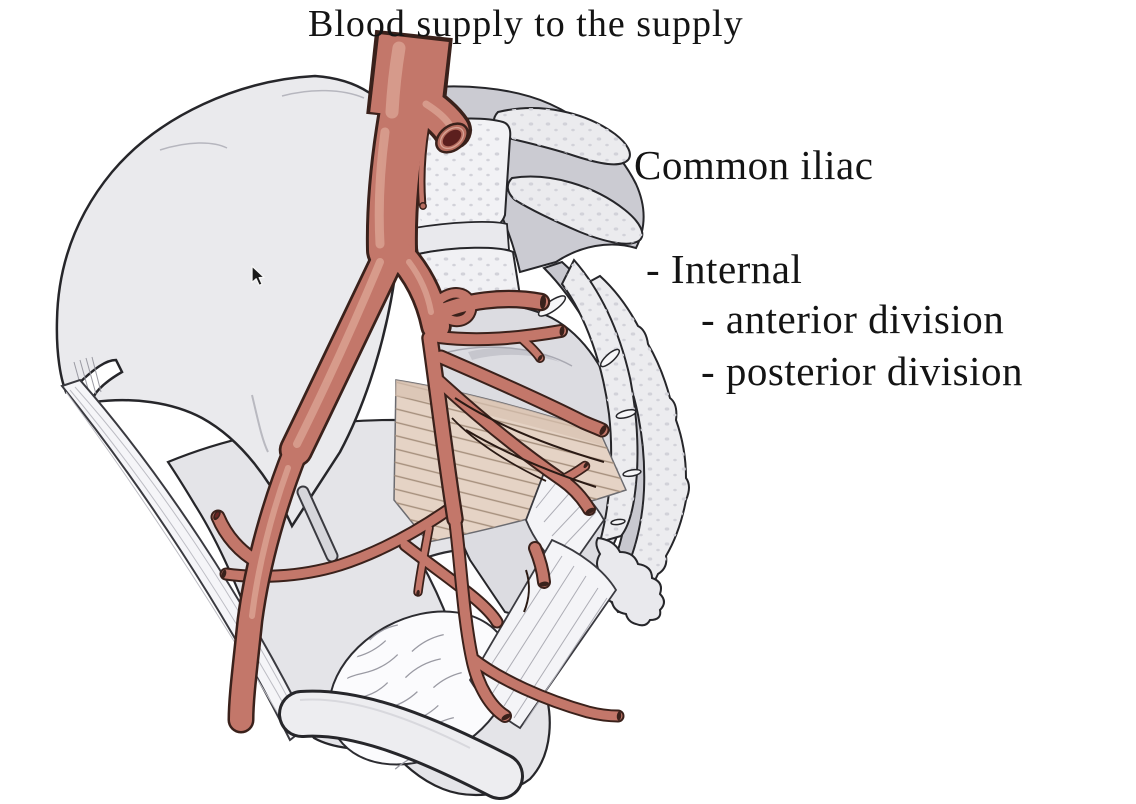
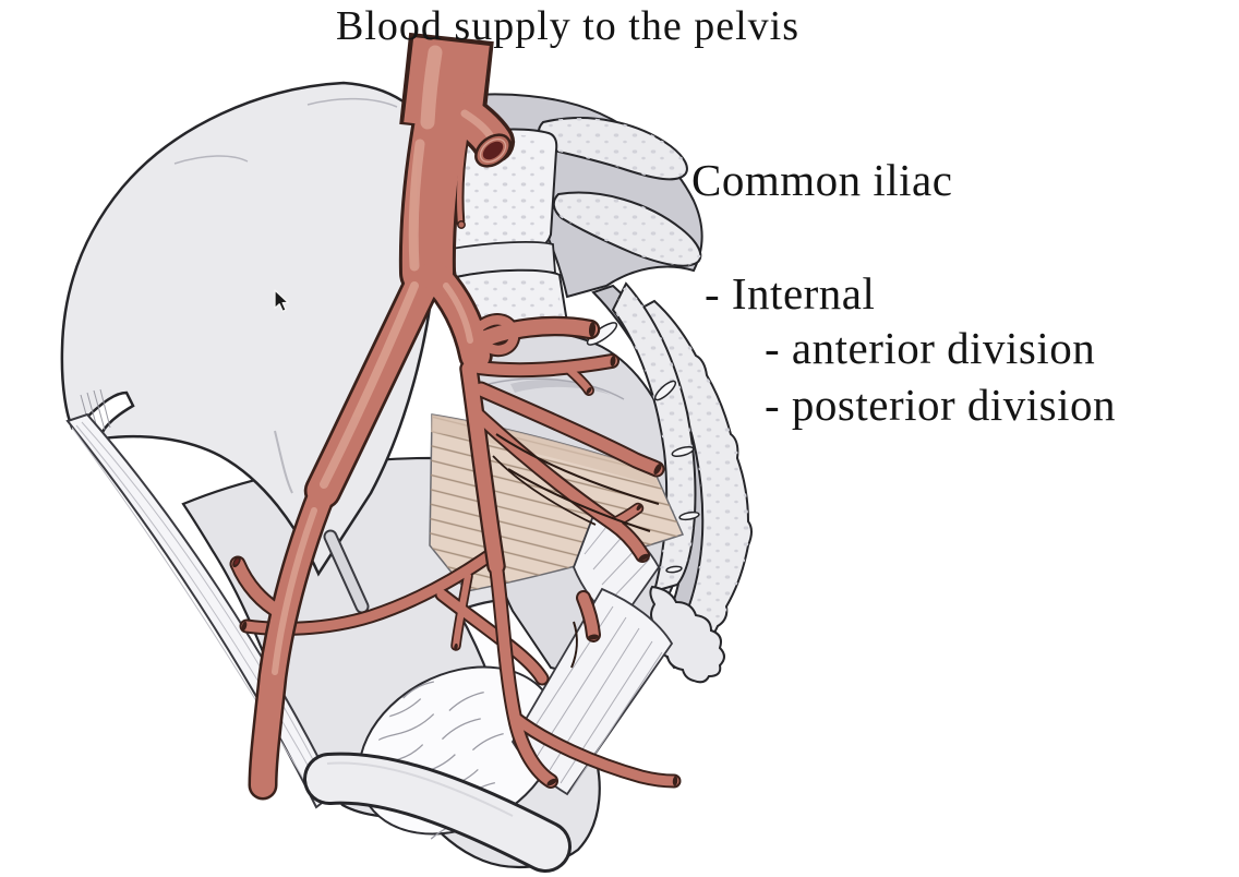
- Blood supply to the supply
+ Blood supply to the pelvis
  Common iliac
  - Internal
  - anterior division
  - posterior division
